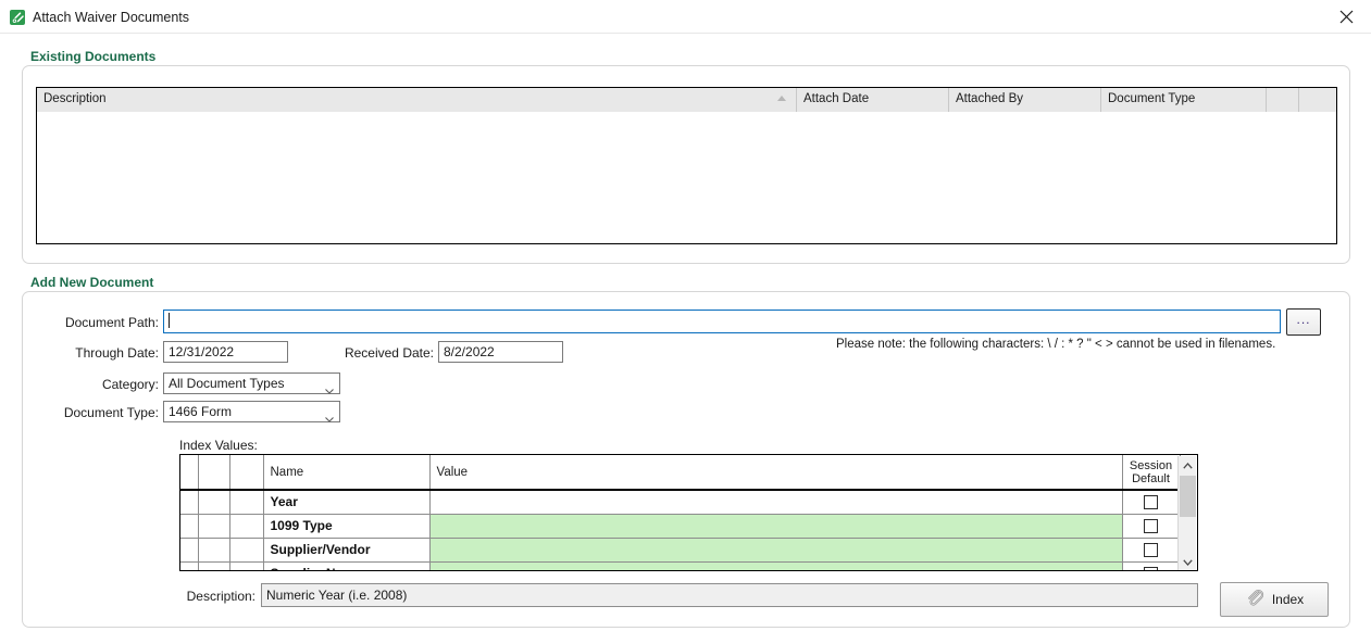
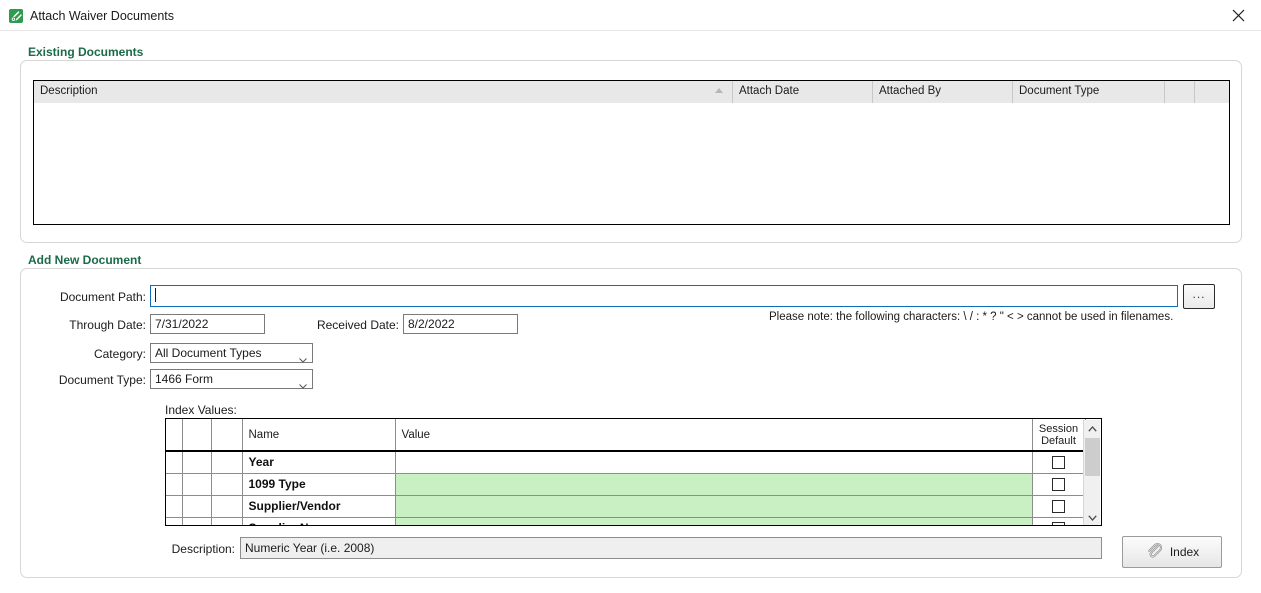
  Attach Waiver Documents
  Existing Documents
  Description
  Attach Date
  Attached By
  Document Type
  Add New Document
  Document Path:
  ...
  Through Date:
- 12/31/2022
+ 7/31/2022
  Received Date:
  8/2/2022
  Please note: the following characters: \ / : * ? " < > cannot be used in filenames.
  Category:
  All Document Types
  Document Type:
  1466 Form
  Index Values:
  			Name	Value	Session Default
  			Year
  			1099 Type
  			Supplier/Vendor
  Description:
  Numeric Year (i.e. 2008)
  Index
